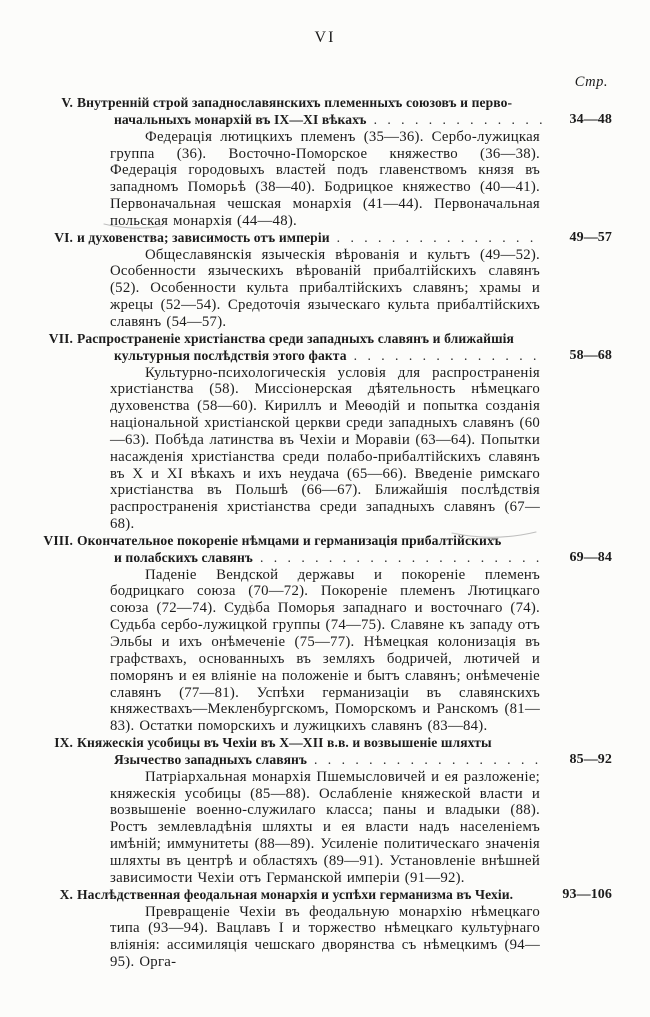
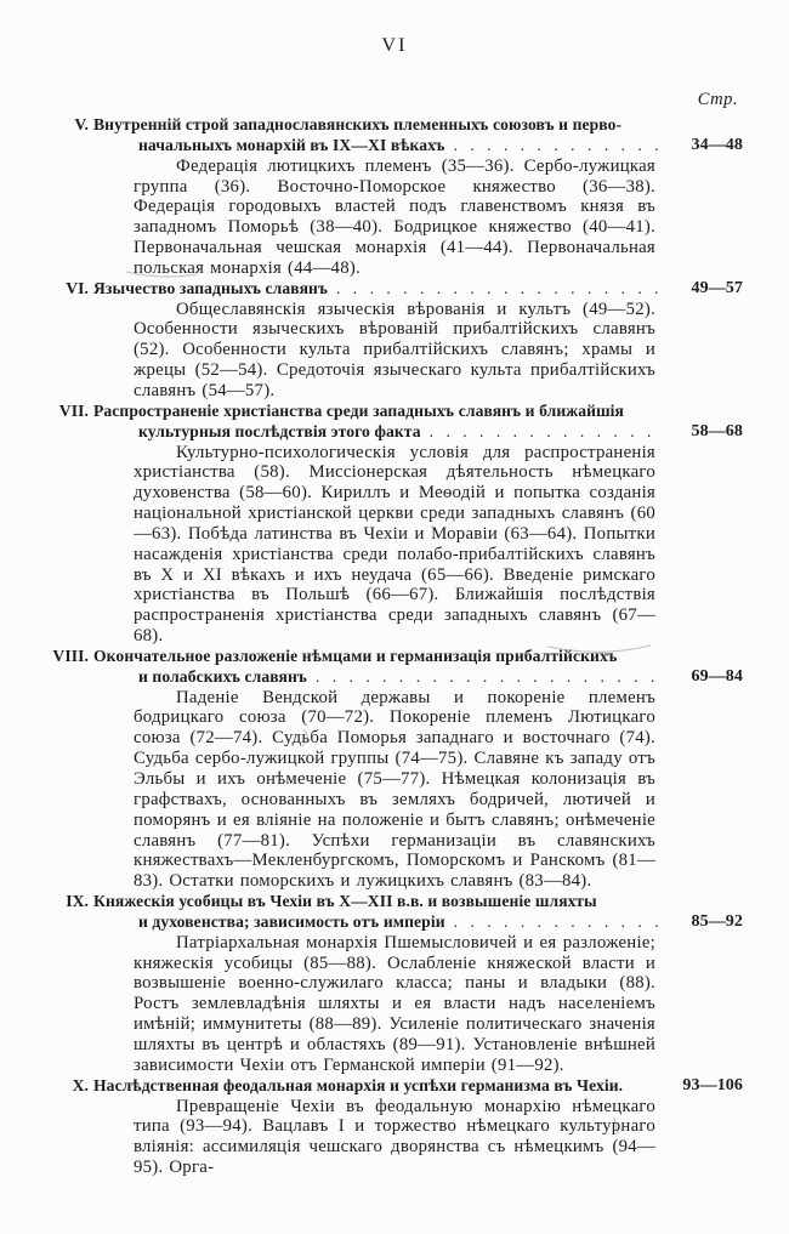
  VI
  Стр.
  V.
  Внутренній строй западнославянскихъ племенныхъ союзовъ и перво-
  начальныхъ монархій въ IX—XI вѣкахъ
  34—48
  Федерація лютицкихъ племенъ (35—36). Сербо-лужицкая группа (36). Восточно-Поморское княжество (36—38). Федерація городовыхъ властей подъ главенствомъ князя въ западномъ Поморьѣ (38—40). Бодрицкое княжество (40—41). Первоначальная чешская монархія (41—44). Первоначальная польская монархія (44—48).
  VI.
- и духовенства; зависимость отъ имперіи
+ Язычество западныхъ славянъ
  49—57
  Общеславянскія языческія вѣрованія и культъ (49—52). Особенности языческихъ вѣрованій прибалтійскихъ славянъ (52). Особенности культа прибалтійскихъ славянъ; храмы и жрецы (52—54). Средоточія языческаго культа прибалтійскихъ славянъ (54—57).
  VII.
  Распространеніе христіанства среди западныхъ славянъ и ближайшія
  культурныя послѣдствія этого факта
  58—68
  Культурно-психологическія условія для распространенія христіанства (58). Миссіонерская дѣятельность нѣмецкаго духовенства (58—60). Кириллъ и Меѳодій и попытка созданія національной христіанской церкви среди западныхъ славянъ (60—63). Побѣда латинства въ Чехіи и Моравіи (63—64). Попытки насажденія христіанства среди полабо-прибалтійскихъ славянъ въ X и XI вѣкахъ и ихъ неудача (65—66). Введеніе римскаго христіанства въ Польшѣ (66—67). Ближайшія послѣдствія распространенія христіанства среди западныхъ славянъ (67—68).
  VIII.
- Окончательное покореніе нѣмцами и германизація прибалтійскихъ
+ Окончательное разложеніе нѣмцами и германизація прибалтійскихъ
  и полабскихъ славянъ
  69—84
  Паденіе Вендской державы и покореніе племенъ бодрицкаго союза (70—72). Покореніе племенъ Лютицкаго союза (72—74). Судьба Поморья западнаго и восточнаго (74). Судьба сербо-лужицкой группы (74—75). Славяне къ западу отъ Эльбы и ихъ онѣмеченіе (75—77). Нѣмецкая колонизація въ графствахъ, основанныхъ въ земляхъ бодричей, лютичей и поморянъ и ея вліяніе на положеніе и бытъ славянъ; онѣмеченіе славянъ (77—81). Успѣхи германизаціи въ славянскихъ княжествахъ—Мекленбургскомъ, Поморскомъ и Ранскомъ (81—83). Остатки поморскихъ и лужицкихъ славянъ (83—84).
  IX.
  Княжескія усобицы въ Чехіи въ X—XII в.в. и возвышеніе шляхты
- Язычество западныхъ славянъ
+ и духовенства; зависимость отъ имперіи
  85—92
  Патріархальная монархія Пшемысловичей и ея разложеніе; княжескія усобицы (85—88). Ослабленіе княжеской власти и возвышеніе военно-служилаго класса; паны и владыки (88). Ростъ землевладѣнія шляхты и ея власти надъ населеніемъ имѣній; иммунитеты (88—89). Усиленіе политическаго значенія шляхты въ центрѣ и областяхъ (89—91). Установленіе внѣшней зависимости Чехіи отъ Германской имперіи (91—92).
  X.
  Наслѣдственная феодальная монархія и успѣхи германизма въ Чехіи.
  93—106
  Превращеніе Чехіи въ феодальную монархію нѣмецкаго типа (93—94). Вацлавъ I и торжество нѣмецкаго культурнаго вліянія: ассимиляція чешскаго дворянства съ нѣмецкимъ (94—95). Орга-
